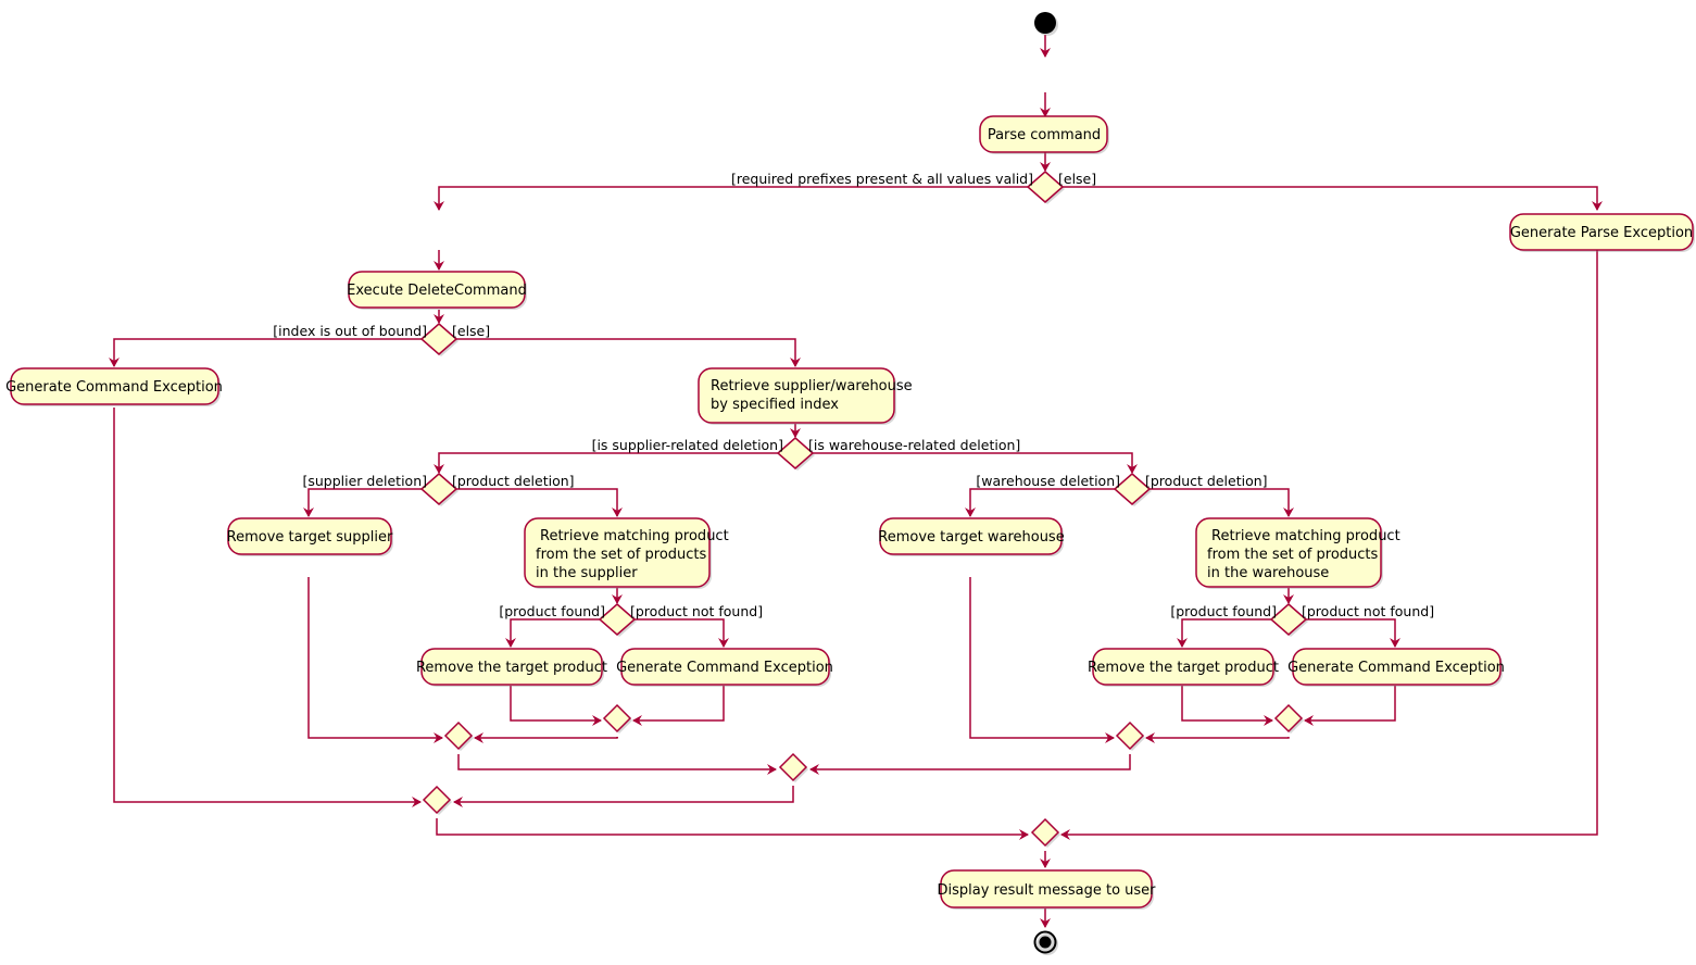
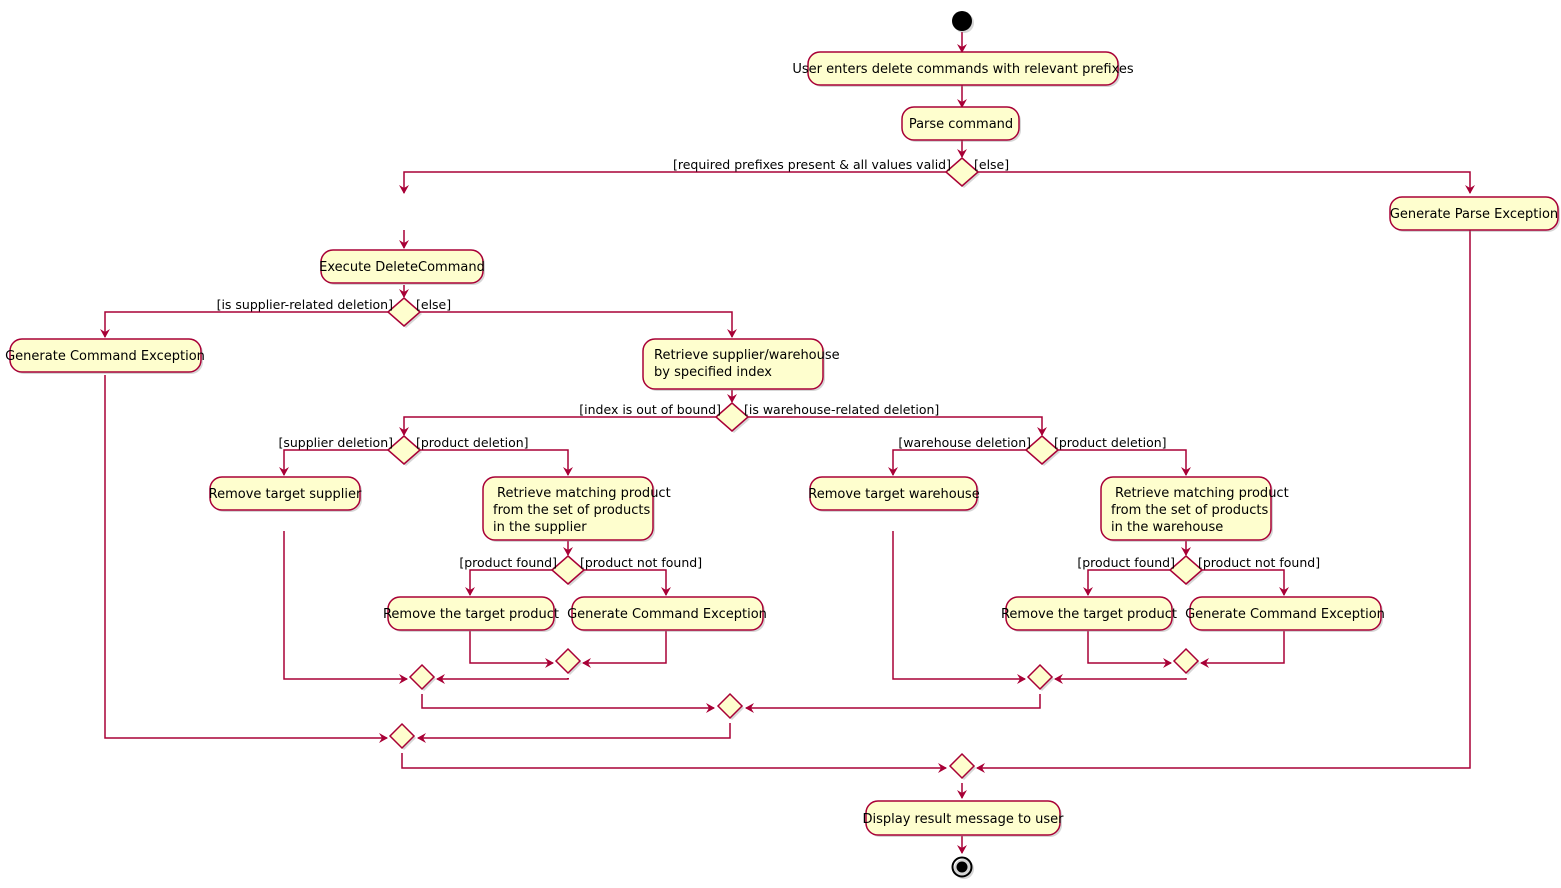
+ User enters delete commands with relevant prefixes
  Parse command
  [required prefixes present & all values valid]
  [else]
  Execute DeleteCommand
  Generate Parse Exception
- [index is out of bound]
+ [is supplier-related deletion]
  [else]
  Generate Command Exception
  Retrieve supplier/warehouse
  by specified index
- [is supplier-related deletion]
+ [index is out of bound]
  [is warehouse-related deletion]
  [supplier deletion]
  [product deletion]
  Remove target supplier
  Retrieve matching product
  from the set of products
  in the supplier
  [product found]
  [product not found]
  Remove the target product
  Generate Command Exception
  [warehouse deletion]
  [product deletion]
  Remove target warehouse
  Retrieve matching product
  from the set of products
  in the warehouse
  [product found]
  [product not found]
  Remove the target product
  Generate Command Exception
  Display result message to user
